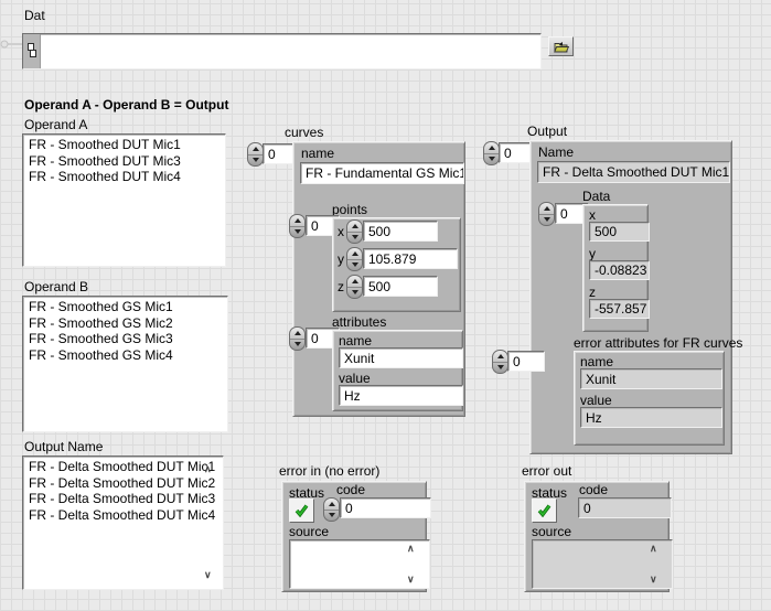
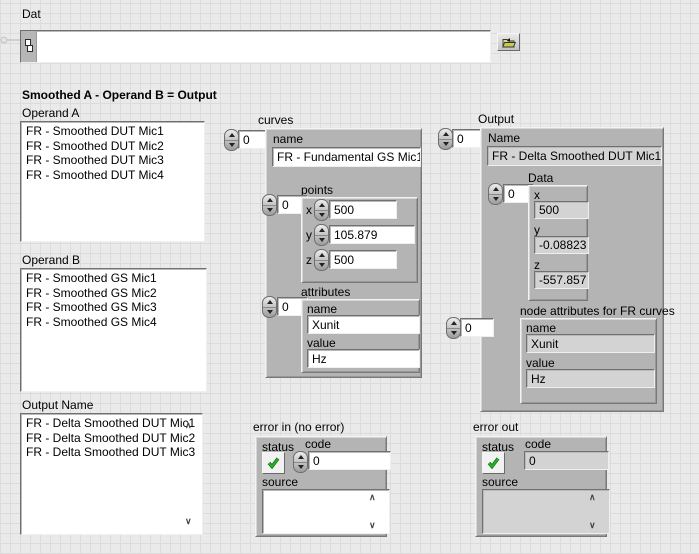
  Dat
- Operand A - Operand B = Output
+ Smoothed A - Operand B = Output
  Operand A
  FR - Smoothed DUT Mic1
+ FR - Smoothed DUT Mic2
  FR - Smoothed DUT Mic3
  FR - Smoothed DUT Mic4
  Operand B
  FR - Smoothed GS Mic1
  FR - Smoothed GS Mic2
  FR - Smoothed GS Mic3
  FR - Smoothed GS Mic4
  Output Name
  FR - Delta Smoothed DUT Mic1
  FR - Delta Smoothed DUT Mic2
  FR - Delta Smoothed DUT Mic3
- FR - Delta Smoothed DUT Mic4
  ∧
  ∨
  curves
  0
  name
  FR - Fundamental GS Mic1
  points
  0
  x
  500
  y
  105.879
  z
  500
  attributes
  0
  name
  Xunit
  value
  Hz
  Output
  0
  Name
  FR - Delta Smoothed DUT Mic1
  Data
  0
  x
  500
  y
  -0.08823
  z
  -557.857
- error attributes for FR curves
+ node attributes for FR curves
  0
  name
  Xunit
  value
  Hz
  error in (no error)
  status
  code
  0
  source
  ∧
  ∨
  error out
  status
  code
  0
  source
  ∧
  ∨
